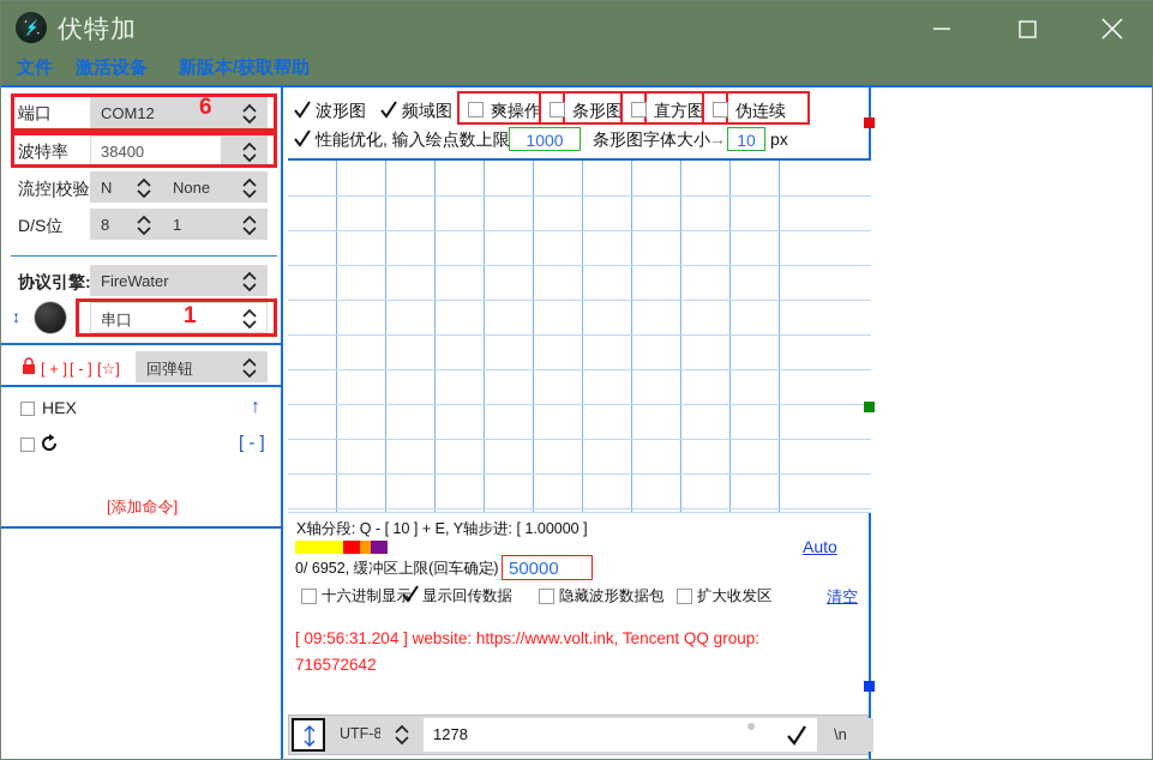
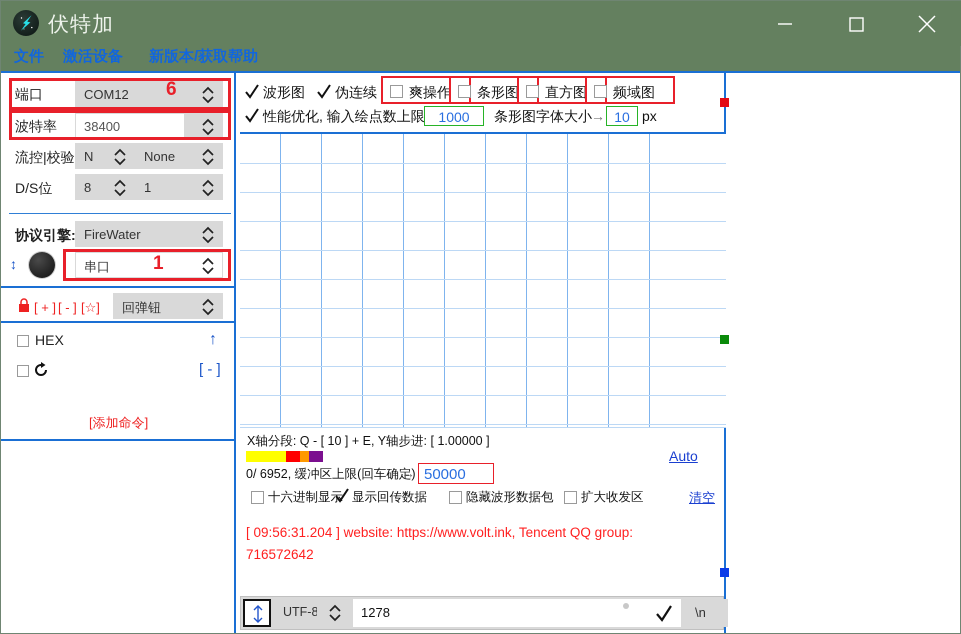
  伏特加
  文件
  激活设备
  新版本/获取帮助
  端口
  COM12
  6
  波特率
  38400
  流控|校验
  N
  None
  D/S位
  8
  1
  协议引擎:
  FireWater
  ↕
  串口
  1
  [ + ]
  [ - ]
  [☆]
  回弹钮
  HEX
  ↑
  [ - ]
  [添加命令]
  波形图
- 频域图
+ 伪连续
  爽操作
  条形图
  直方图
- 伪连续
+ 频域图
  性能优化, 输入绘点数上限
  →
  1000
  条形图字体大小
  →
  10
  px
  X轴分段: Q - [ 10 ] + E, Y轴步进: [ 1.00000 ]
  Auto
  0/ 6952, 缓冲区上限(回车确定)
  →
  50000
  十六进制显
  显示回传数据
  隐藏波形数据包
  扩大收发区
  清空
  [ 09:56:31.204 ] website: https://www.volt.ink, Tencent QQ group:
  716572642
  UTF-8
  1278
  \n
